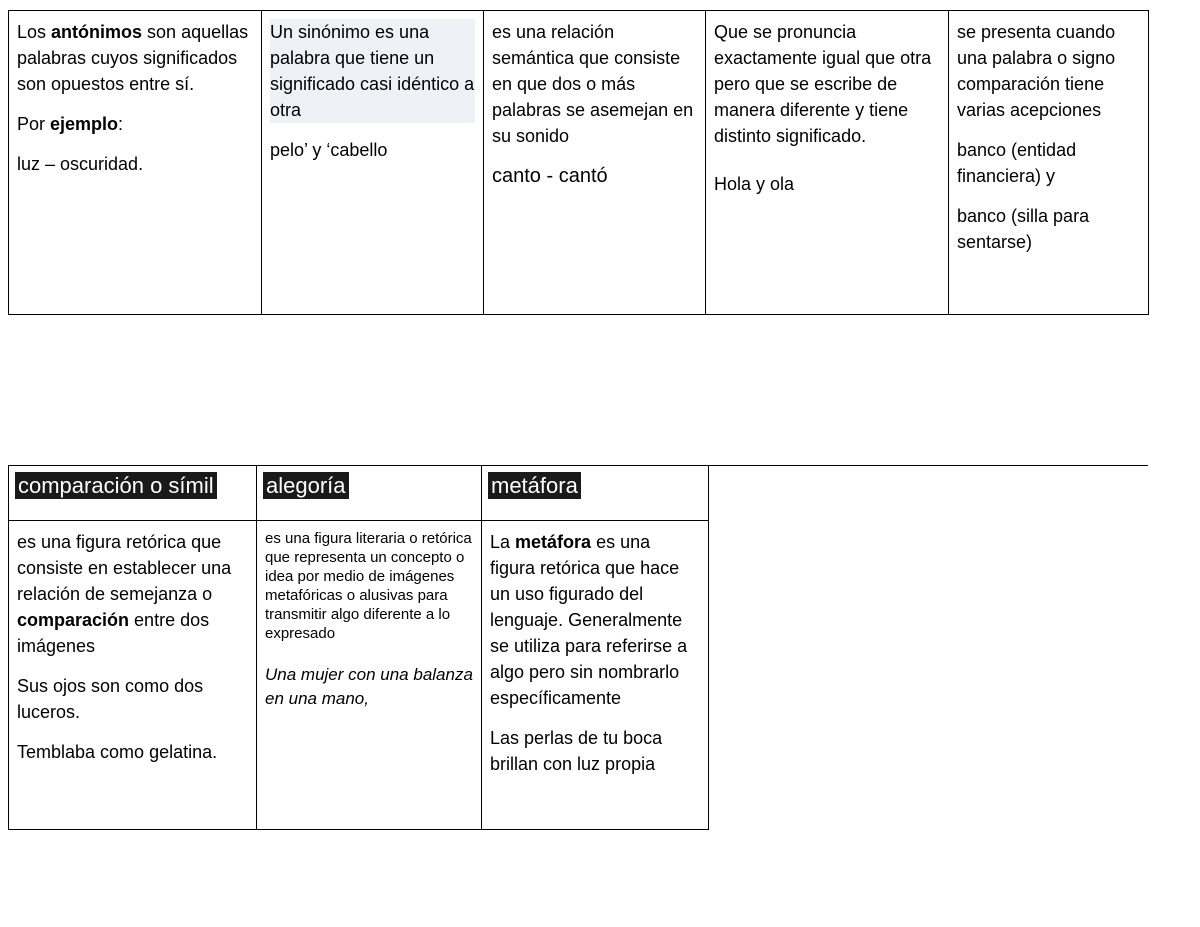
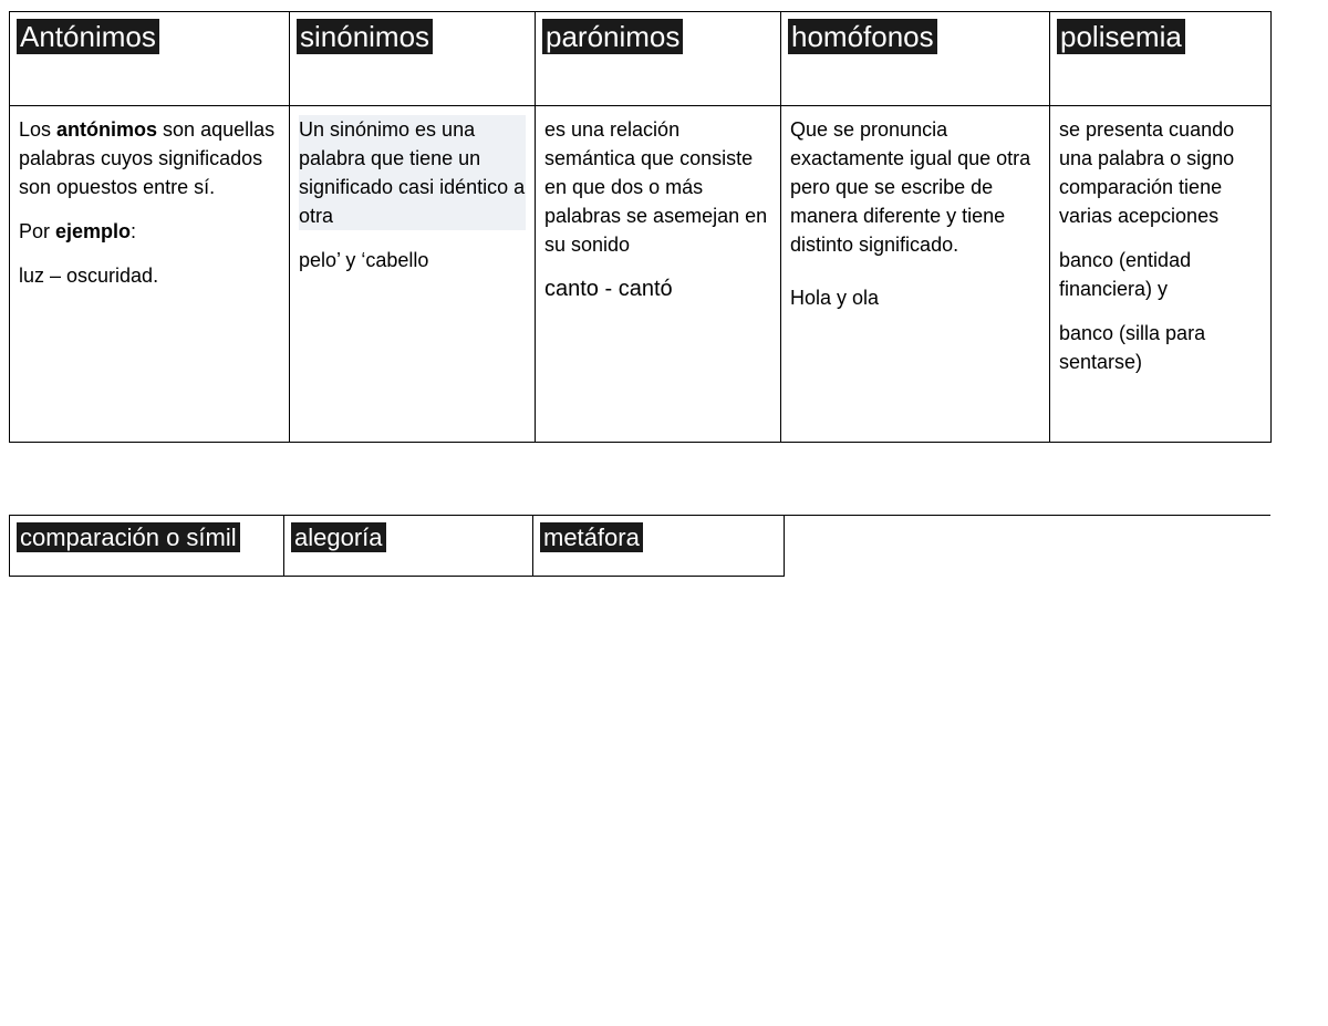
+ Antónimos	sinónimos	parónimos	homófonos	polisemia
  Los antónimos son aquellas palabras cuyos significados son opuestos entre sí. Por ejemplo: luz – oscuridad.	Un sinónimo es una palabra que tiene un significado casi idéntico a otra pelo’ y ‘cabello	es una relación semántica que consiste en que dos o más palabras se asemejan en su sonido canto - cantó	Que se pronuncia exactamente igual que otra pero que se escribe de manera diferente y tiene distinto significado. Hola y ola	se presenta cuando una palabra o signo comparación tiene varias acepciones banco (entidad financiera) y banco (silla para sentarse)
  comparación o símil	alegoría	metáfora
- es una figura retórica que consiste en establecer una relación de semejanza o comparación entre dos imágenes Sus ojos son como dos luceros. Temblaba como gelatina.	es una figura literaria o retórica que representa un concepto o idea por medio de imágenes metafóricas o alusivas para transmitir algo diferente a lo expresado Una mujer con una balanza en una mano,	La metáfora es una figura retórica que hace un uso figurado del lenguaje. Generalmente se utiliza para referirse a algo pero sin nombrarlo específicamente Las perlas de tu boca brillan con luz propia
